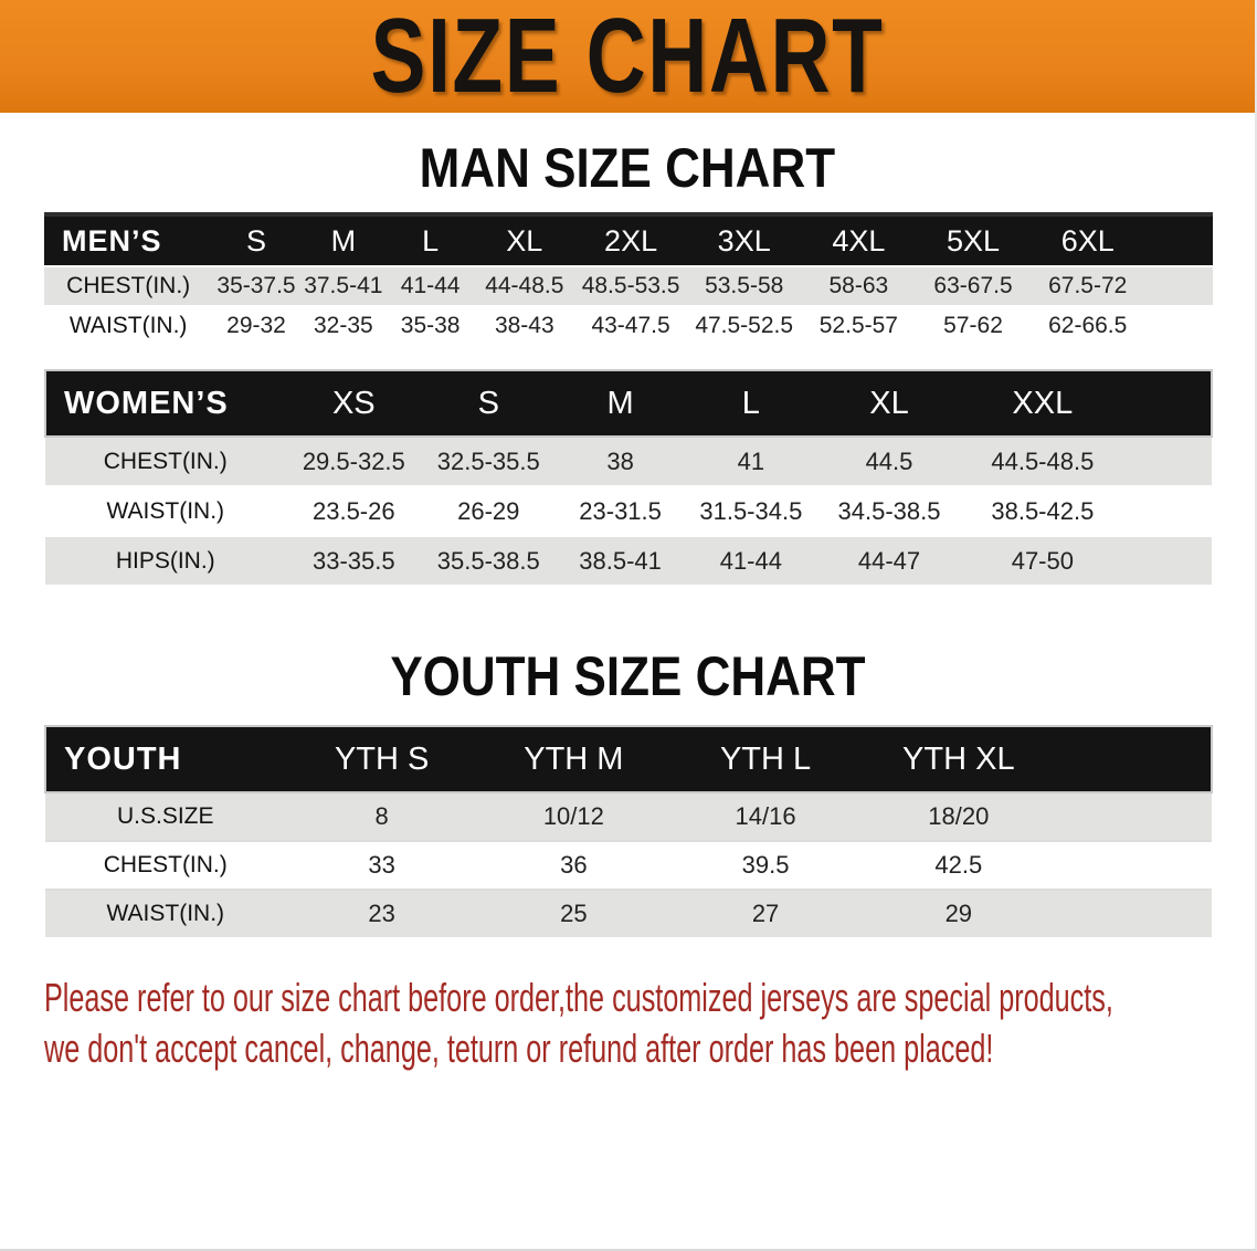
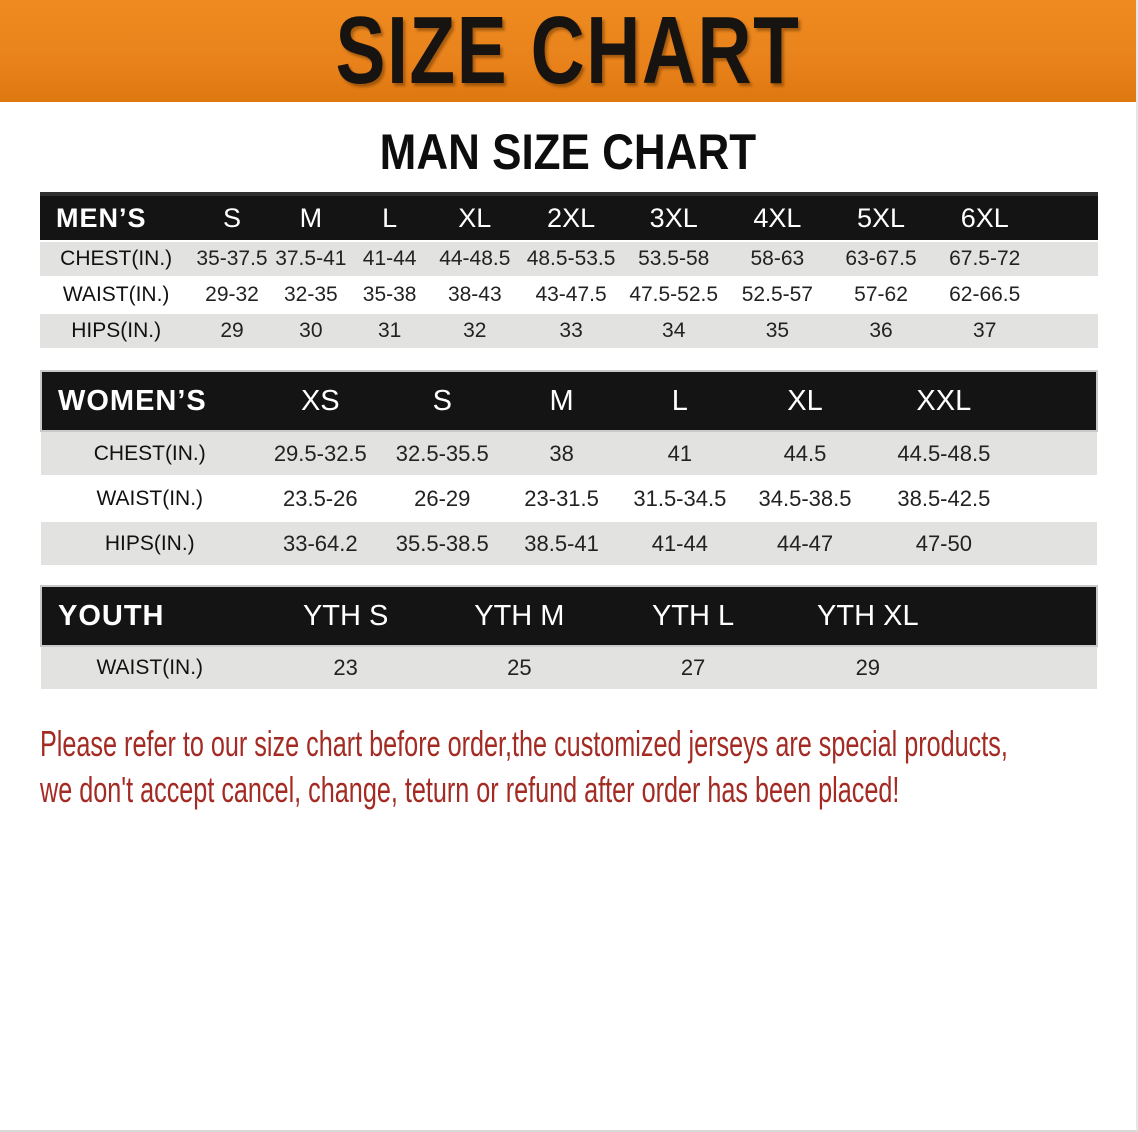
  SIZE CHART
  MAN SIZE CHART
  MEN’S	S	M	L	XL	2XL	3XL	4XL	5XL	6XL
  CHEST(IN.)	35-37.5	37.5-41	41-44	44-48.5	48.5-53.5	53.5-58	58-63	63-67.5	67.5-72
  WAIST(IN.)	29-32	32-35	35-38	38-43	43-47.5	47.5-52.5	52.5-57	57-62	62-66.5
+ HIPS(IN.)	29	30	31	32	33	34	35	36	37
  WOMEN’S	XS	S	M	L	XL	XXL
  CHEST(IN.)	29.5-32.5	32.5-35.5	38	41	44.5	44.5-48.5
  WAIST(IN.)	23.5-26	26-29	23-31.5	31.5-34.5	34.5-38.5	38.5-42.5
- HIPS(IN.)	33-35.5	35.5-38.5	38.5-41	41-44	44-47	47-50
+ HIPS(IN.)	33-64.2	35.5-38.5	38.5-41	41-44	44-47	47-50
- YOUTH SIZE CHART
  YOUTH	YTH S	YTH M	YTH L	YTH XL
- U.S.SIZE	8	10/12	14/16	18/20
- CHEST(IN.)	33	36	39.5	42.5
  WAIST(IN.)	23	25	27	29
  Please refer to our size chart before order,the customized jerseys are special products,
  we don't accept cancel, change, teturn or refund after order has been placed!
